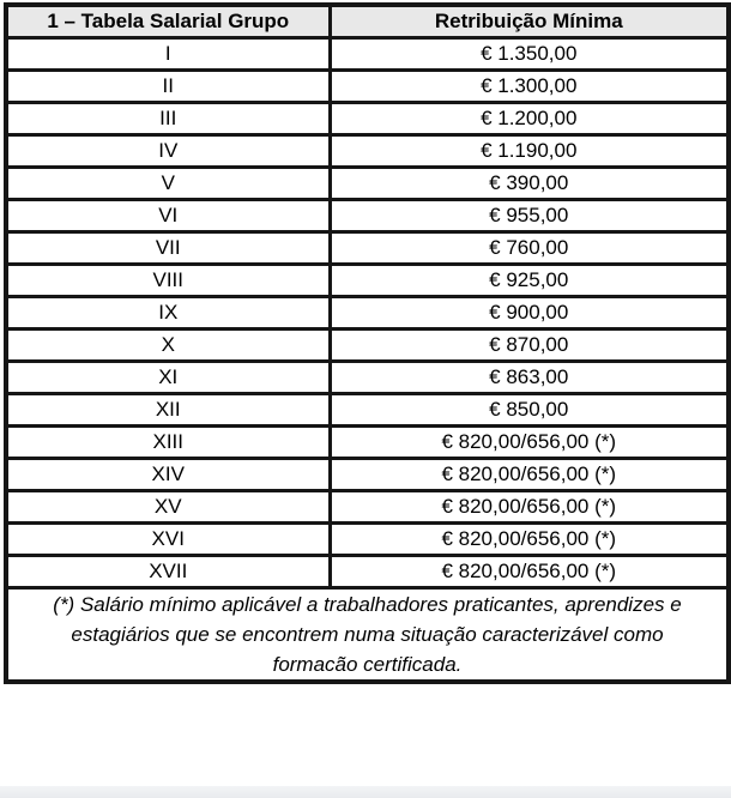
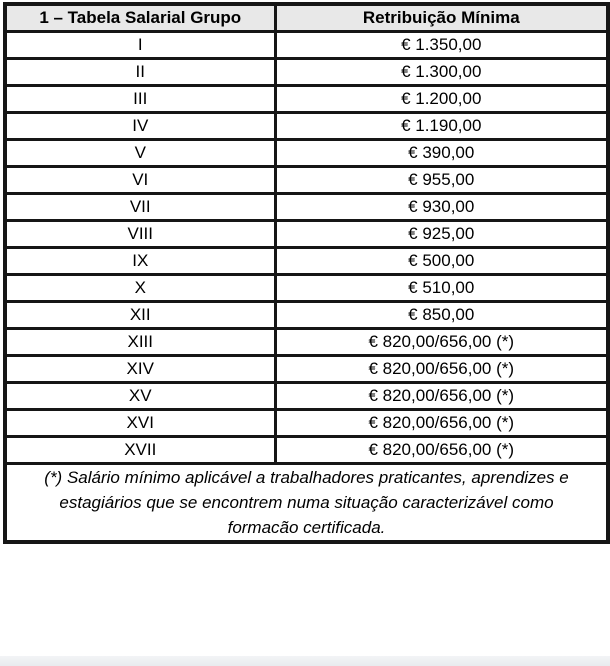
  1 – Tabela Salarial Grupo	Retribuição Mínima
  I	€ 1.350,00
  II	€ 1.300,00
  III	€ 1.200,00
  IV	€ 1.190,00
  V	€ 390,00
  VI	€ 955,00
- VII	€ 760,00
+ VII	€ 930,00
  VIII	€ 925,00
- IX	€ 900,00
+ IX	€ 500,00
- X	€ 870,00
+ X	€ 510,00
- XI	€ 863,00
  XII	€ 850,00
  XIII	€ 820,00/656,00 (*)
  XIV	€ 820,00/656,00 (*)
  XV	€ 820,00/656,00 (*)
  XVI	€ 820,00/656,00 (*)
  XVII	€ 820,00/656,00 (*)
  (*) Salário mínimo aplicável a trabalhadores praticantes, aprendizes e estagiários que se encontrem numa situação caracterizável como formacão certificada.
